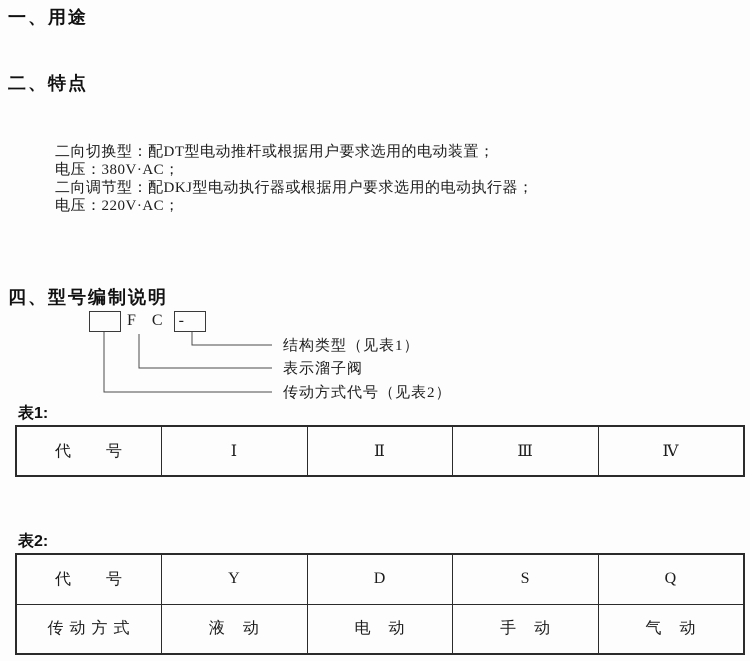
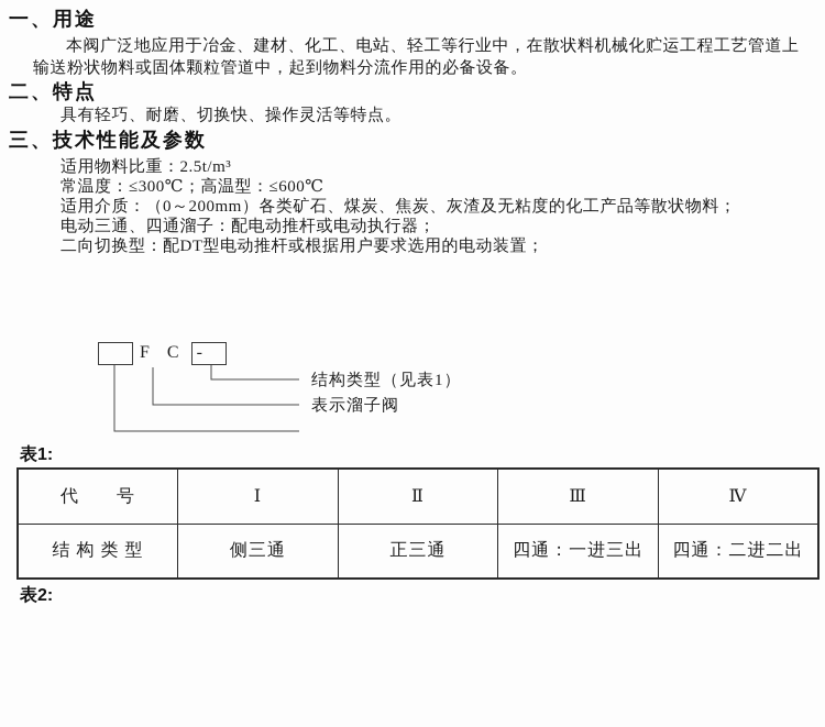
  一、用途
+ 本阀广泛地应用于冶金、建材、化工、电站、轻工等行业中，在散状料机械化贮运工程工艺管道上输送粉状物料或固体颗粒管道中，起到物料分流作用的必备设备。
  二、特点
+ 具有轻巧、耐磨、切换快、操作灵活等特点。
+ 三、技术性能及参数
+ 适用物料比重：2.5t/m³
+ 常温度：≤300℃；高温型：≤600℃
+ 适用介质：（0～200mm）各类矿石、煤炭、焦炭、灰渣及无粘度的化工产品等散状物料；
+ 电动三通、四通溜子：配电动推杆或电动执行器；
  二向切换型：配DT型电动推杆或根据用户要求选用的电动装置；
- 电压：380V·AC；
- 二向调节型：配DKJ型电动执行器或根据用户要求选用的电动执行器；
- 电压：220V·AC；
- 四、型号编制说明
  F C -
  结构类型（见表1）
  表示溜子阀
- 传动方式代号（见表2）
  表1:
  代 号	Ⅰ	Ⅱ	Ⅲ	Ⅳ
+ 结 构 类 型	侧三通	正三通	四通：一进三出	四通：二进二出
  表2:
- 代 号	Y	D	S	Q
- 传 动 方 式	液 动	电 动	手 动	气 动
